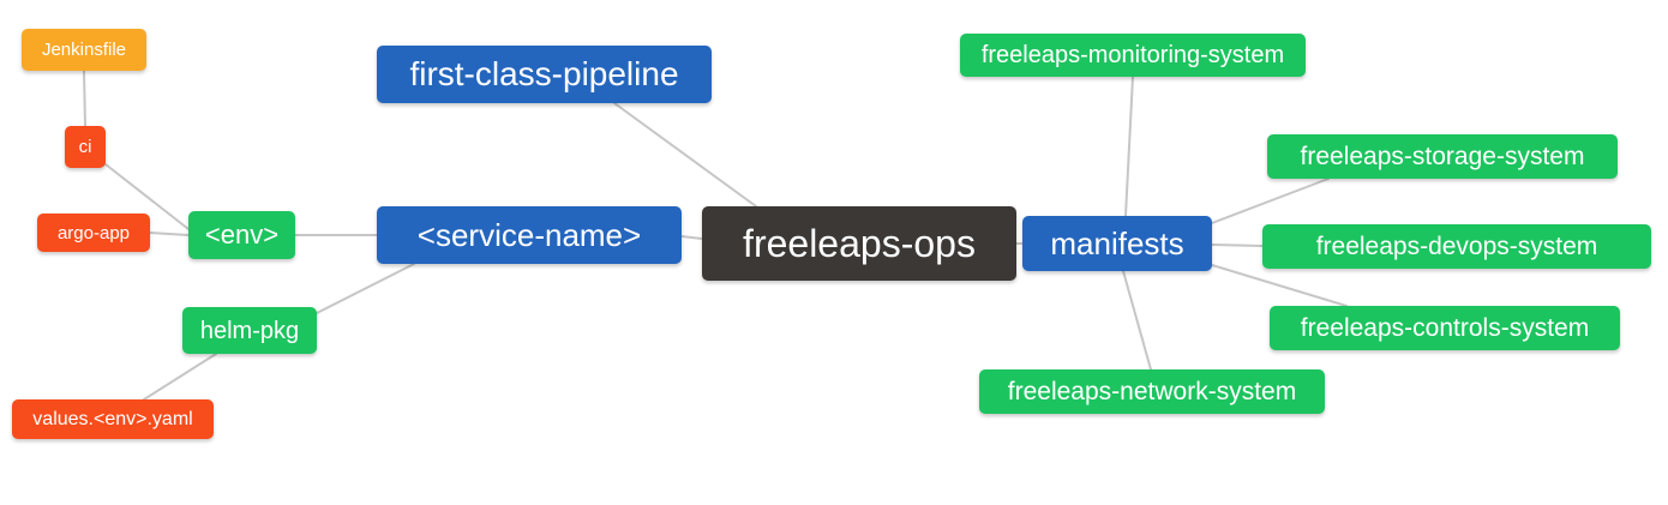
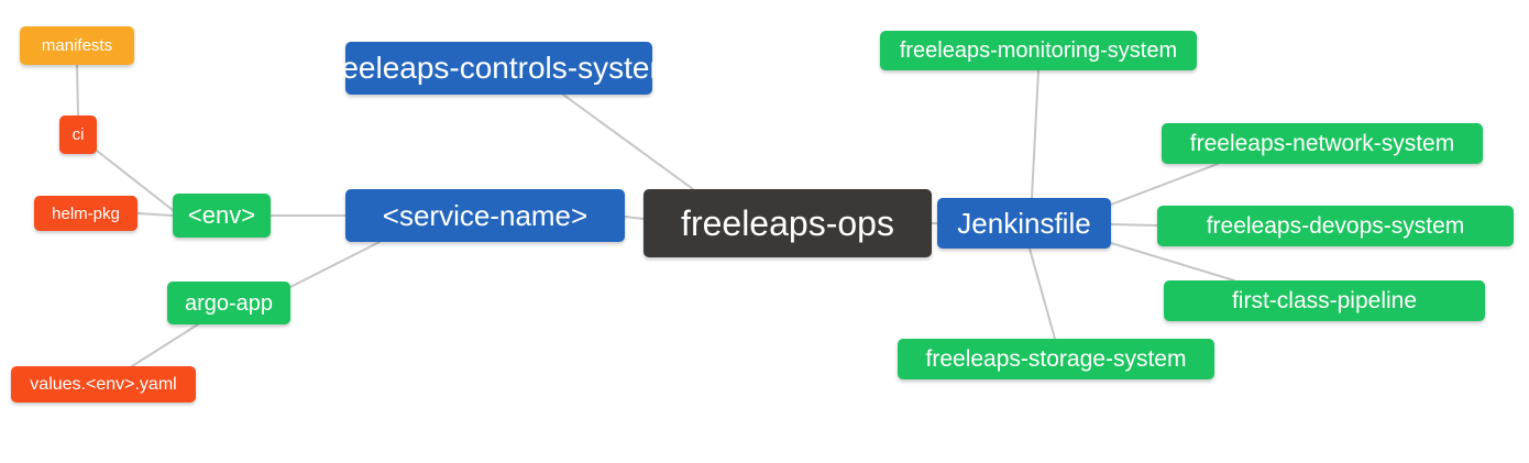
- Jenkinsfile
+ manifests
  ci
- argo-app
+ helm-pkg
  <env>
- helm-pkg
+ argo-app
  values.<env>.yaml
- first-class-pipeline
+ freeleaps-controls-system
  <service-name>
  freeleaps-ops
- manifests
+ Jenkinsfile
  freeleaps-monitoring-system
- freeleaps-storage-system
+ freeleaps-network-system
  freeleaps-devops-system
- freeleaps-controls-system
+ first-class-pipeline
- freeleaps-network-system
+ freeleaps-storage-system
